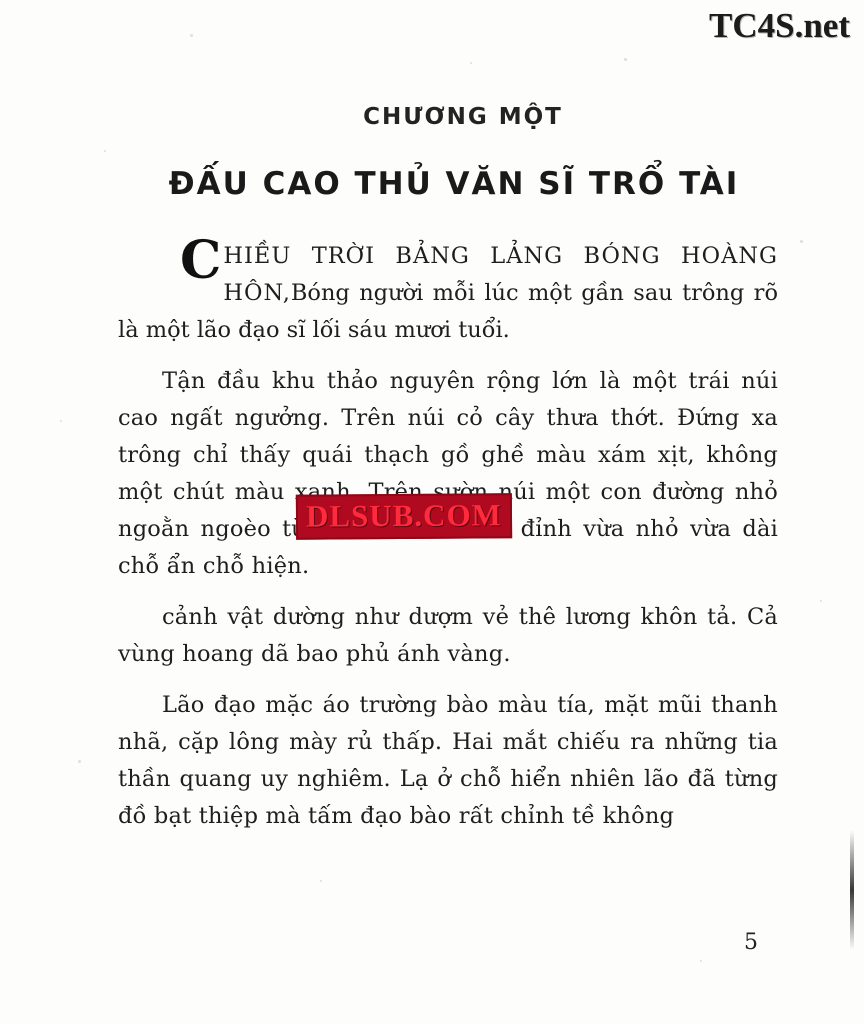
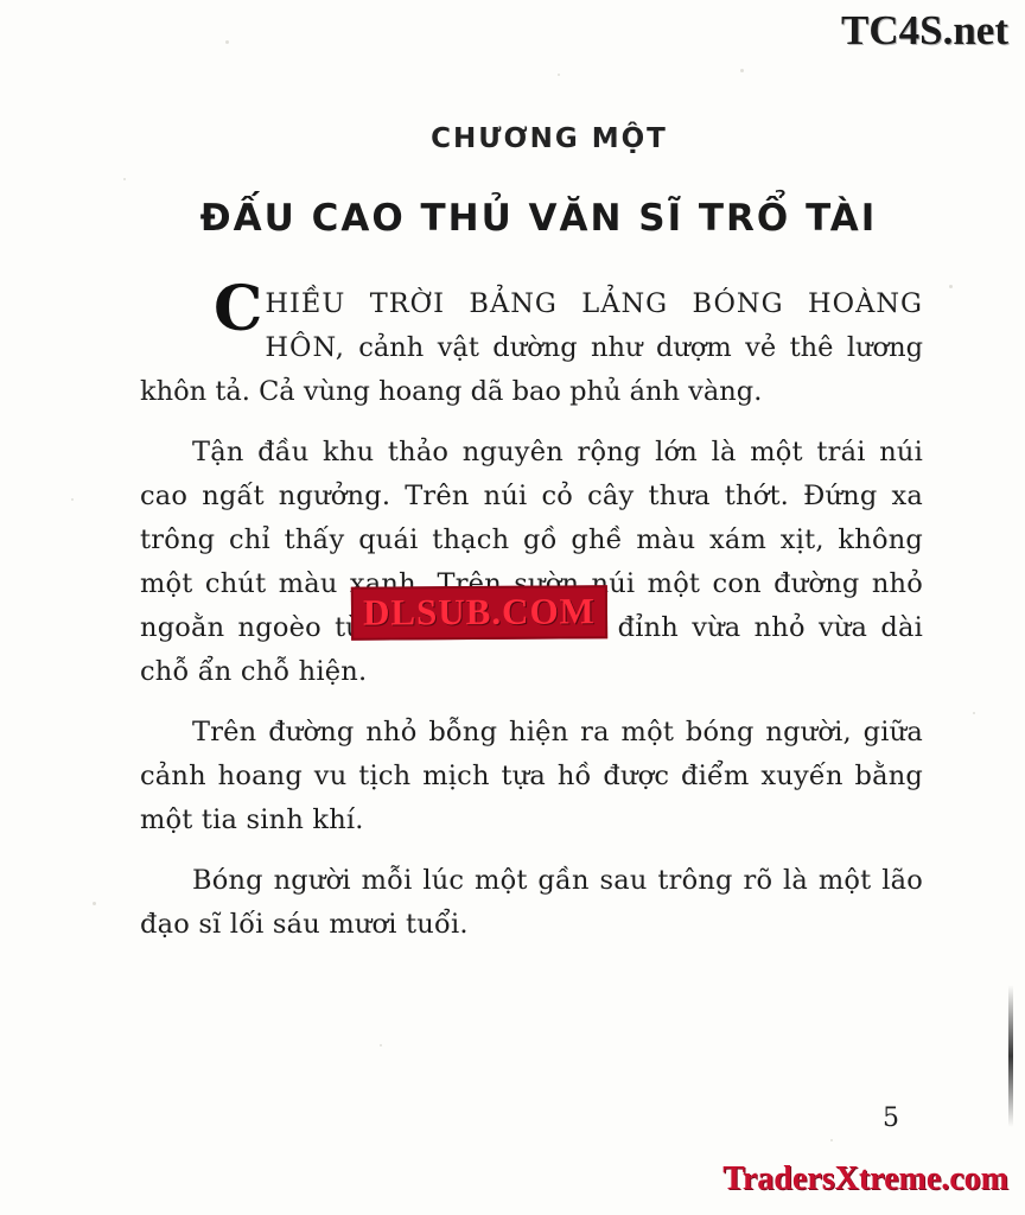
  TC4S.net
  CHƯƠNG MỘT
  ĐẤU CAO THỦ VĂN SĨ TRỔ TÀI
  C
- HIỀU TRỜI BẢNG LẢNG BÓNG HOÀNG HÔN,Bóng người mỗi lúc một gần sau trông rõ là một lão đạo sĩ lối sáu mươi tuổi.
+ HIỀU TRỜI BẢNG LẢNG BÓNG HOÀNG HÔN, cảnh vật dường như dượm vẻ thê lương khôn tả. Cả vùng hoang dã bao phủ ánh vàng.
  Tận đầu khu thảo nguyên rộng lớn là một trái núi cao ngất ngưởng. Trên núi cỏ cây thưa thớt. Đứng xa trông chỉ thấy quái thạch gồ ghề màu xám xịt, không một chút màu xanh. Trên sườn núi một con đường nhỏ ngoằn ngoèo t đỉnh vừa nhỏ vừa dài chỗ ẩn chỗ hiện.
+ Trên đường nhỏ bỗng hiện ra một bóng người, giữa cảnh hoang vu tịch mịch tựa hồ được điểm xuyến bằng một tia sinh khí.
- cảnh vật dường như dượm vẻ thê lương khôn tả. Cả vùng hoang dã bao phủ ánh vàng.
+ Bóng người mỗi lúc một gần sau trông rõ là một lão đạo sĩ lối sáu mươi tuổi.
- Lão đạo mặc áo trường bào màu tía, mặt mũi thanh nhã, cặp lông mày rủ thấp. Hai mắt chiếu ra những tia thần quang uy nghiêm. Lạ ở chỗ hiển nhiên lão đã từng đồ bạt thiệp mà tấm đạo bào rất chỉnh tề không
  DLSUB.COM
  5
+ TradersXtreme.com
